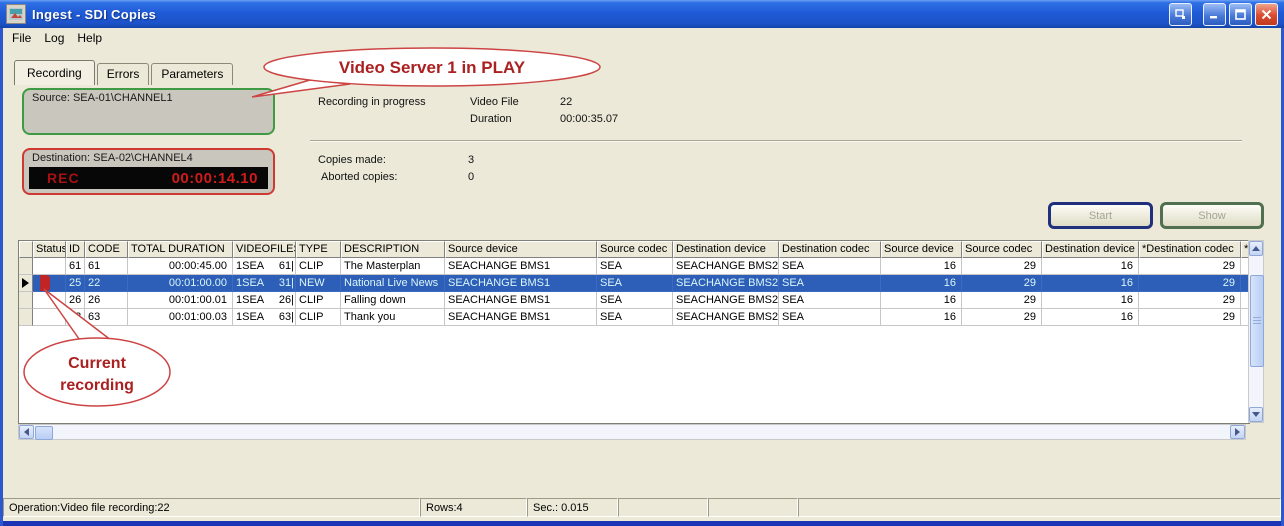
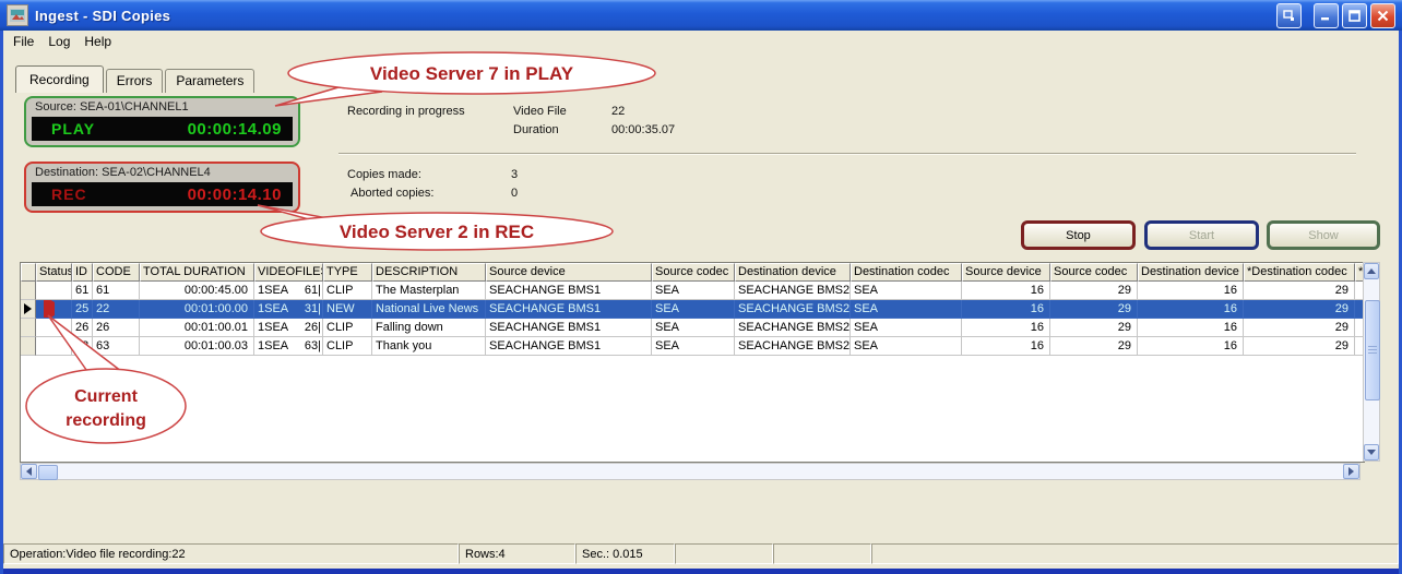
  Ingest - SDI Copies
  File
  Log
  Help
  Recording
  Errors
  Parameters
  Source: SEA-01\CHANNEL1
+ PLAY
+ 00:00:14.09
  Destination: SEA-02\CHANNEL4
  REC
  00:00:14.10
  Recording in progress
  Video File
  22
  Duration
  00:00:35.07
  Copies made:
  3
  Aborted copies:
  0
+ Stop
  Start
  Show
  Status
  ID
  CODE
  TOTAL DURATION
  VIDEOFILE
  TYPE
  DESCRIPTION
  Source device
  Source codec
  Destination device
  Destination codec
  Source device
  Source codec
  Destination device
  *Destination codec
  *
  61
  61
  00:00:45.00
  1SEA
  61|
  CLIP
  The Masterplan
  SEACHANGE BMS1
  SEA
  SEACHANGE BMS2
  SEA
  16
  29
  16
  29
  25
  22
  00:01:00.00
  1SEA
  31|
  NEW
  National Live News
  SEACHANGE BMS1
  SEA
  SEACHANGE BMS2
  SEA
  16
  29
  16
  29
  26
  26
  00:01:00.01
  1SEA
  26|
  CLIP
  Falling down
  SEACHANGE BMS1
  SEA
  SEACHANGE BMS2
  SEA
  16
  29
  16
  29
  63
  00:01:00.03
  1SEA
  63|
  CLIP
  Thank you
  SEACHANGE BMS1
  SEA
  SEACHANGE BMS2
  SEA
  16
  29
  16
  29
  Operation:Video file recording:22
  Rows:4
  Sec.: 0.015
- Video Server 1 in PLAY
+ Video Server 7 in PLAY
+ Video Server 2 in REC
  Current
  recording
